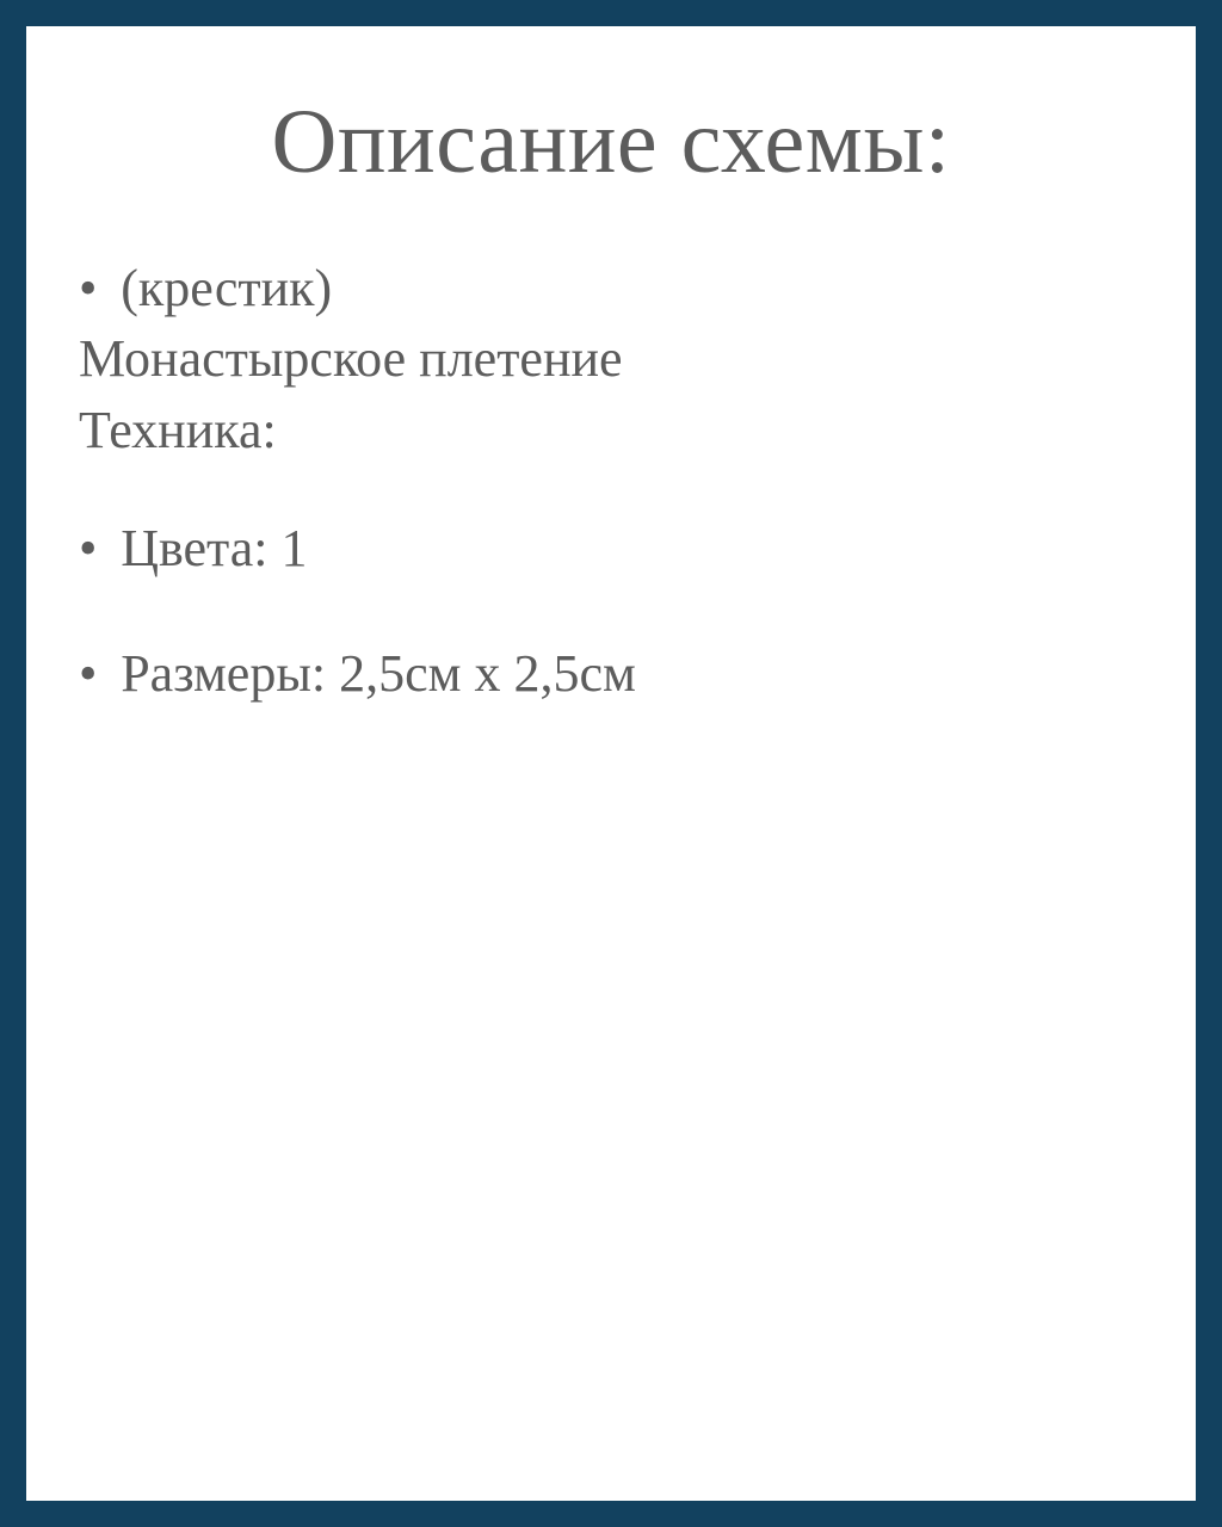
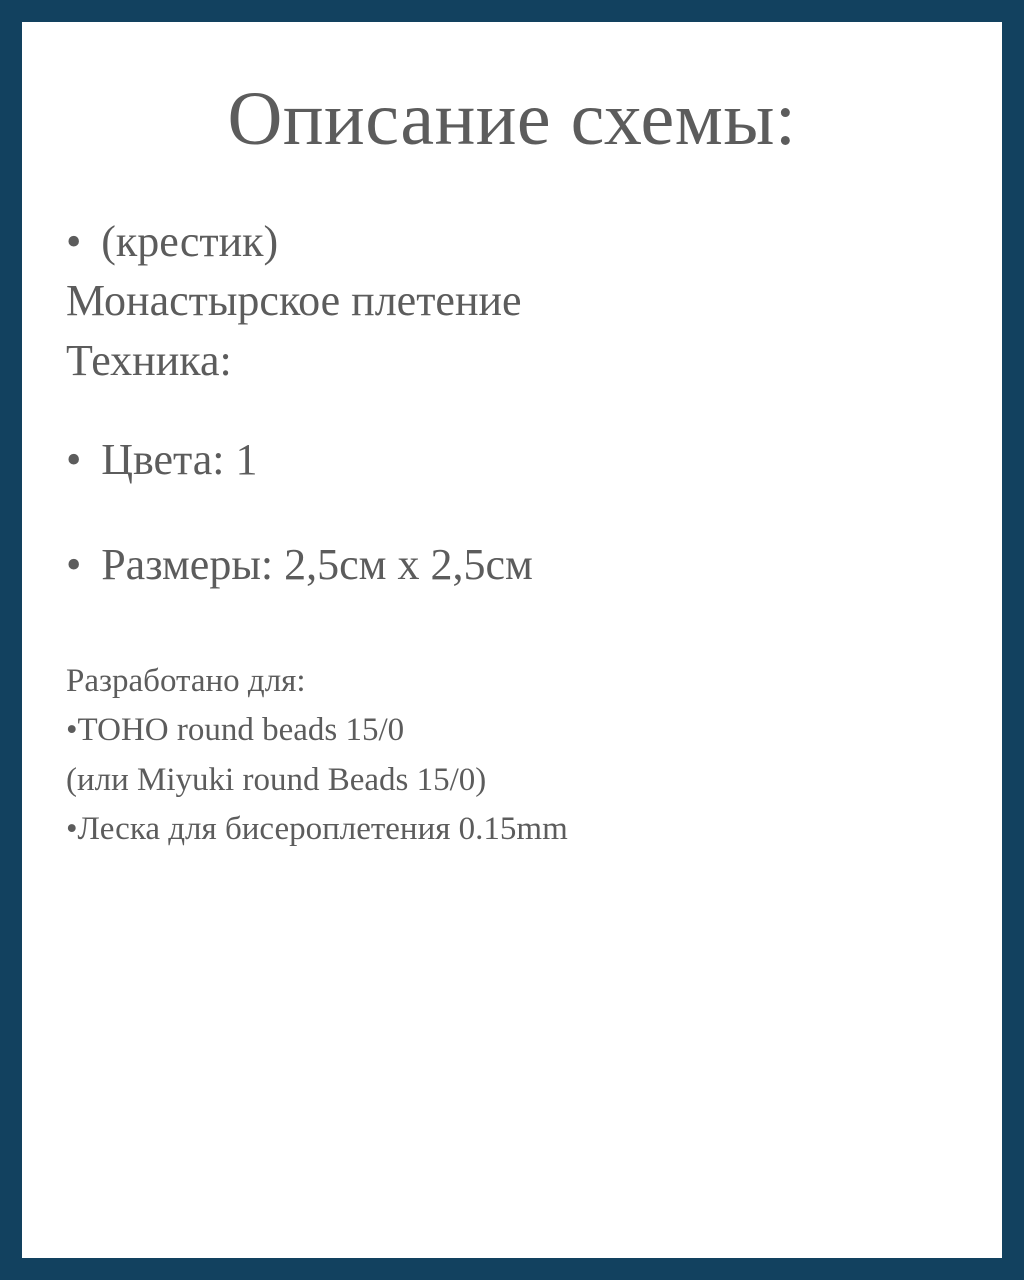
  Описание схемы:
  • (крестик)
  Монастырское плетение
  Техника:
  • Цвета: 1
  • Размеры: 2,5см х 2,5см
+ Разработано для:
+ •TOHO round beads 15/0
+ (или Miyuki round Beads 15/0)
+ •Леска для бисероплетения 0.15mm
